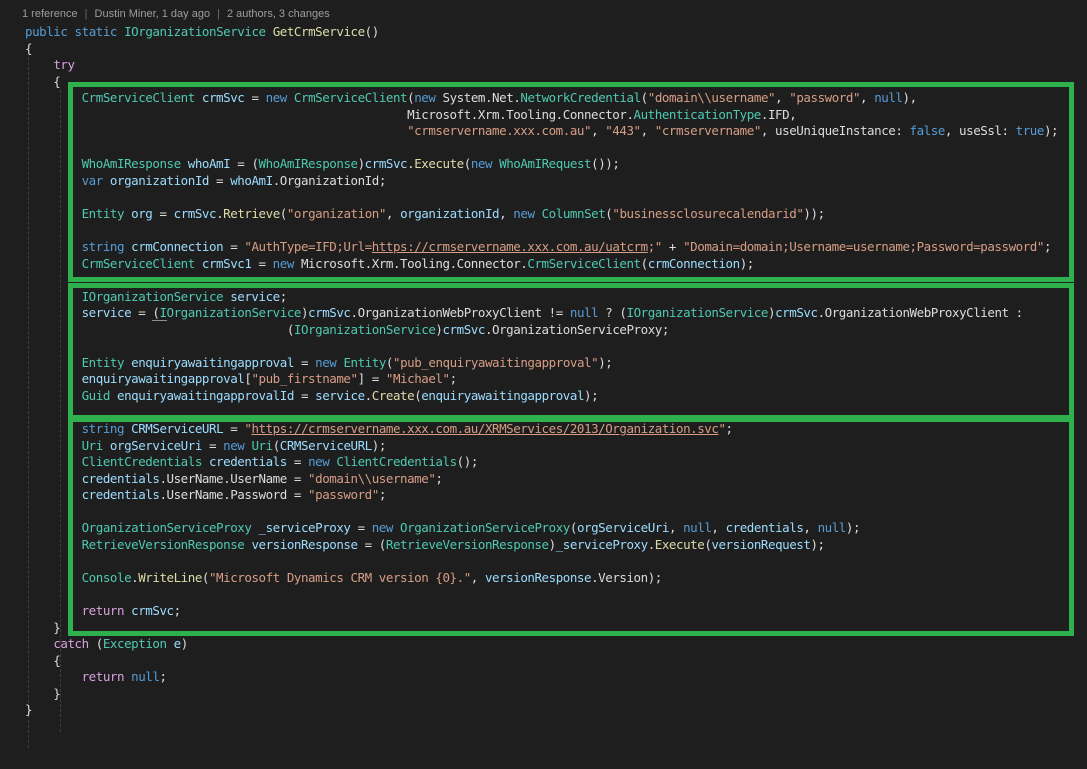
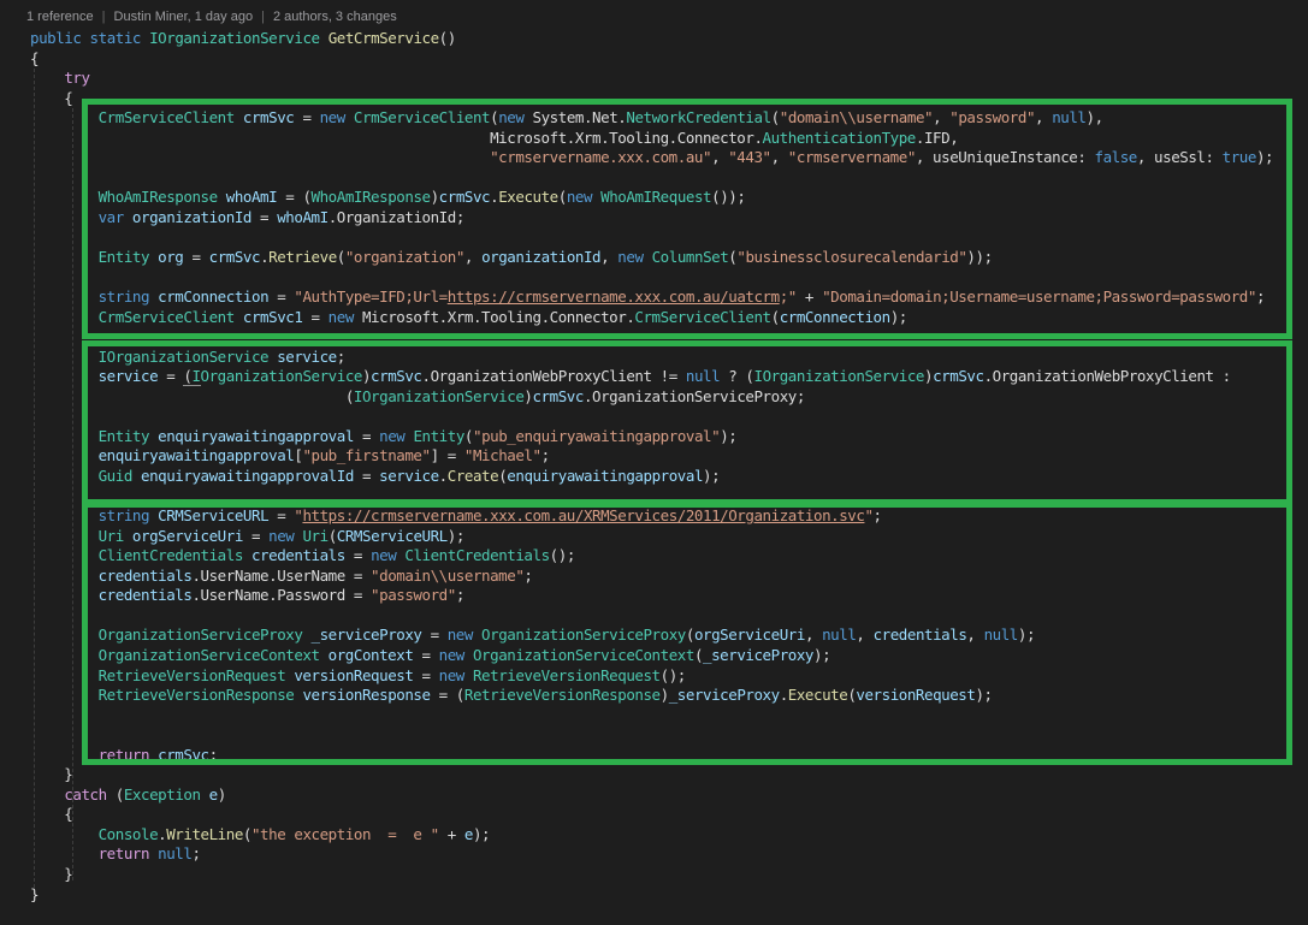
  1 reference
  |
  Dustin Miner, 1 day ago
  |
  2 authors, 3 changes
  public static IOrganizationService GetCrmService()
  {
  try
  {
  CrmServiceClient crmSvc = new CrmServiceClient(new System.Net.NetworkCredential("domain\\username", "password", null),
  Microsoft.Xrm.Tooling.Connector.AuthenticationType.IFD,
  "crmservername.xxx.com.au", "443", "crmservername", useUniqueInstance: false, useSsl: true);
  WhoAmIResponse whoAmI = (WhoAmIResponse)crmSvc.Execute(new WhoAmIRequest());
  var organizationId = whoAmI.OrganizationId;
  Entity org = crmSvc.Retrieve("organization", organizationId, new ColumnSet("businessclosurecalendarid"));
  string crmConnection = "AuthType=IFD;Url=https://crmservername.xxx.com.au/uatcrm;" + "Domain=domain;Username=username;Password=password";
  CrmServiceClient crmSvc1 = new Microsoft.Xrm.Tooling.Connector.CrmServiceClient(crmConnection);
  IOrganizationService service;
  service = (IOrganizationService)crmSvc.OrganizationWebProxyClient != null ? (IOrganizationService)crmSvc.OrganizationWebProxyClient :
  (IOrganizationService)crmSvc.OrganizationServiceProxy;
  Entity enquiryawaitingapproval = new Entity("pub_enquiryawaitingapproval");
  enquiryawaitingapproval["pub_firstname"] = "Michael";
  Guid enquiryawaitingapprovalId = service.Create(enquiryawaitingapproval);
- string CRMServiceURL = "https://crmservername.xxx.com.au/XRMServices/2013/Organization.svc";
+ string CRMServiceURL = "https://crmservername.xxx.com.au/XRMServices/2011/Organization.svc";
  Uri orgServiceUri = new Uri(CRMServiceURL);
  ClientCredentials credentials = new ClientCredentials();
  credentials.UserName.UserName = "domain\\username";
  credentials.UserName.Password = "password";
  OrganizationServiceProxy _serviceProxy = new OrganizationServiceProxy(orgServiceUri, null, credentials, null);
+ OrganizationServiceContext orgContext = new OrganizationServiceContext(_serviceProxy);
+ RetrieveVersionRequest versionRequest = new RetrieveVersionRequest();
  RetrieveVersionResponse versionResponse = (RetrieveVersionResponse)_serviceProxy.Execute(versionRequest);
- Console.WriteLine("Microsoft Dynamics CRM version {0}.", versionResponse.Version);
  return crmSvc;
  }
  catch (Exception e)
  {
+ Console.WriteLine("the exception = e " + e);
  return null;
  }
  }
